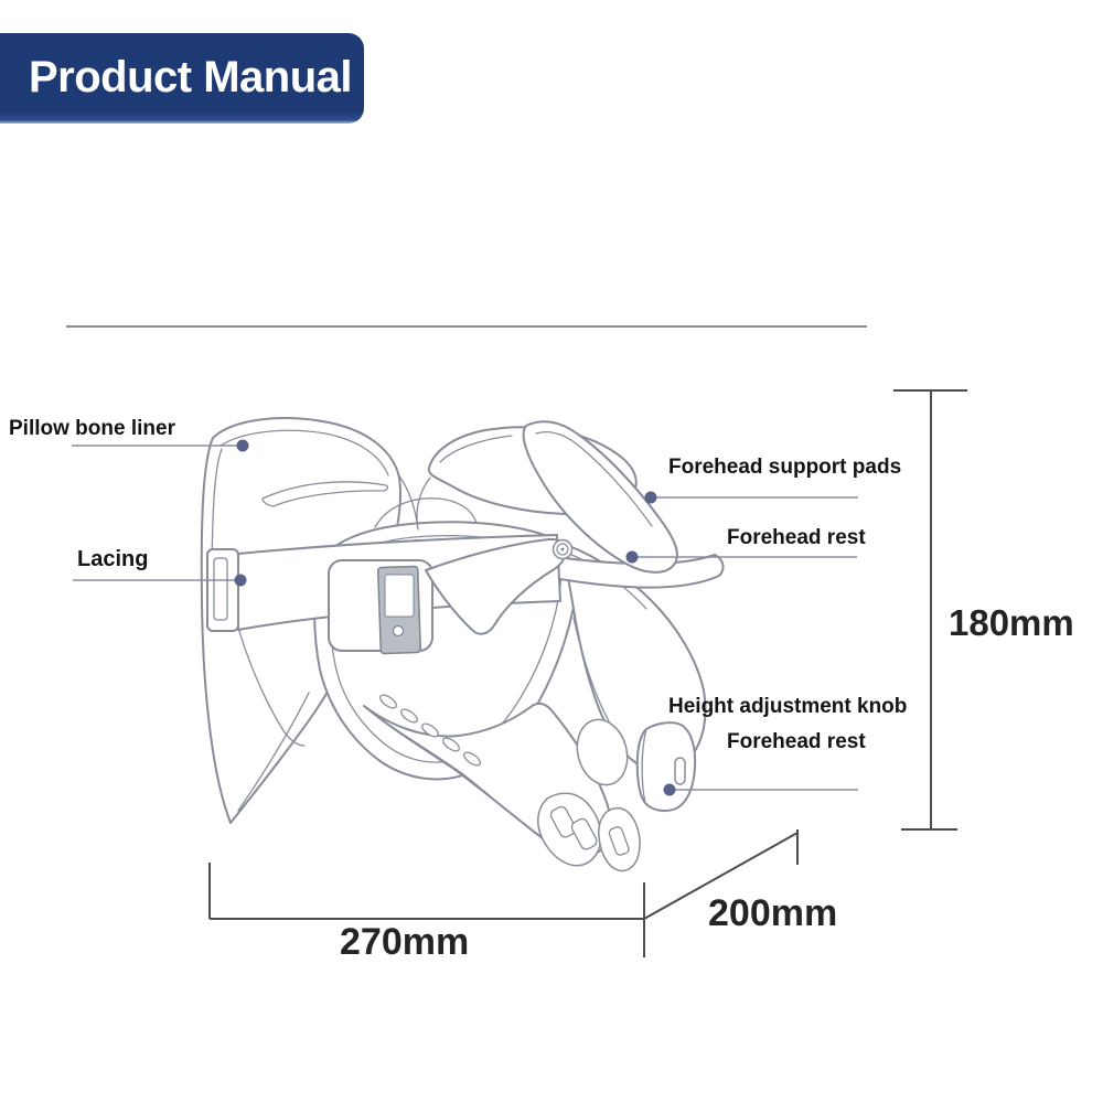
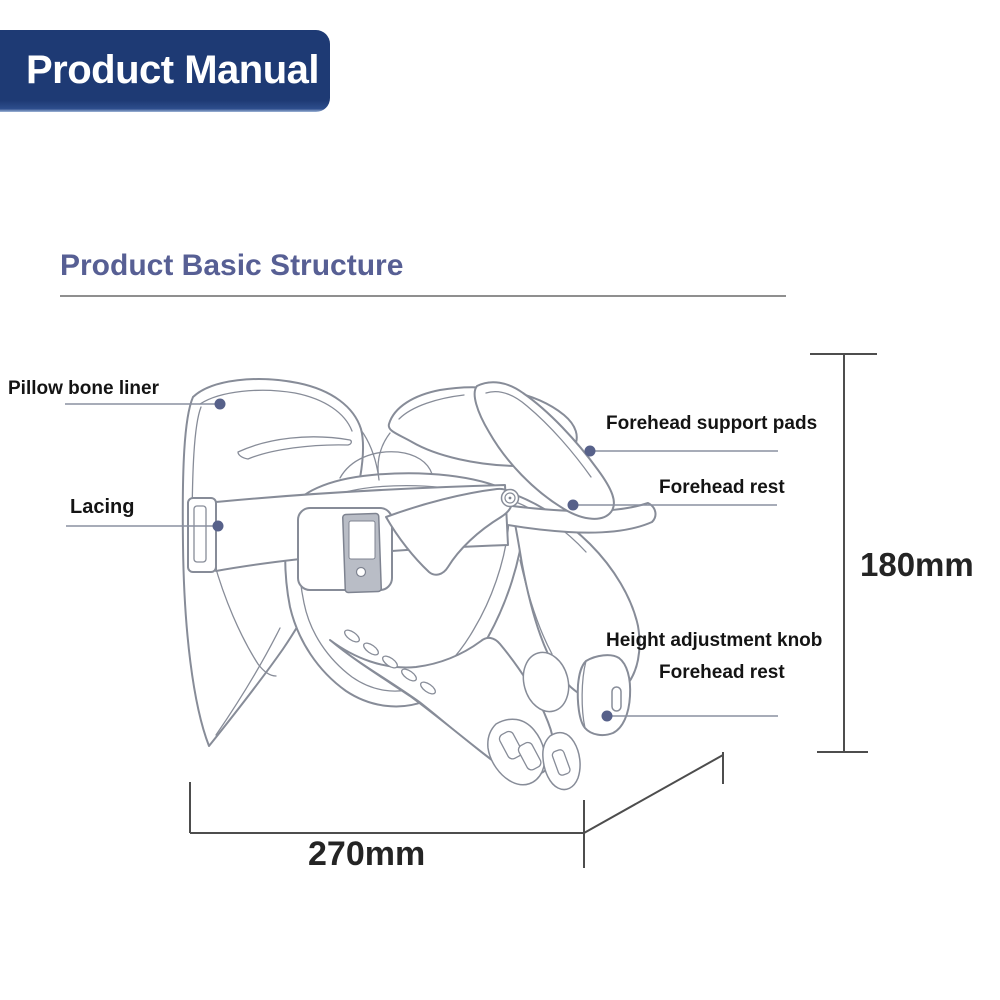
  Product Manual
+ Product Basic Structure
  Pillow bone liner
  Lacing
  Forehead support pads
  Forehead rest
  Height adjustment knob
  Forehead rest
  180mm
  270mm
- 200mm
